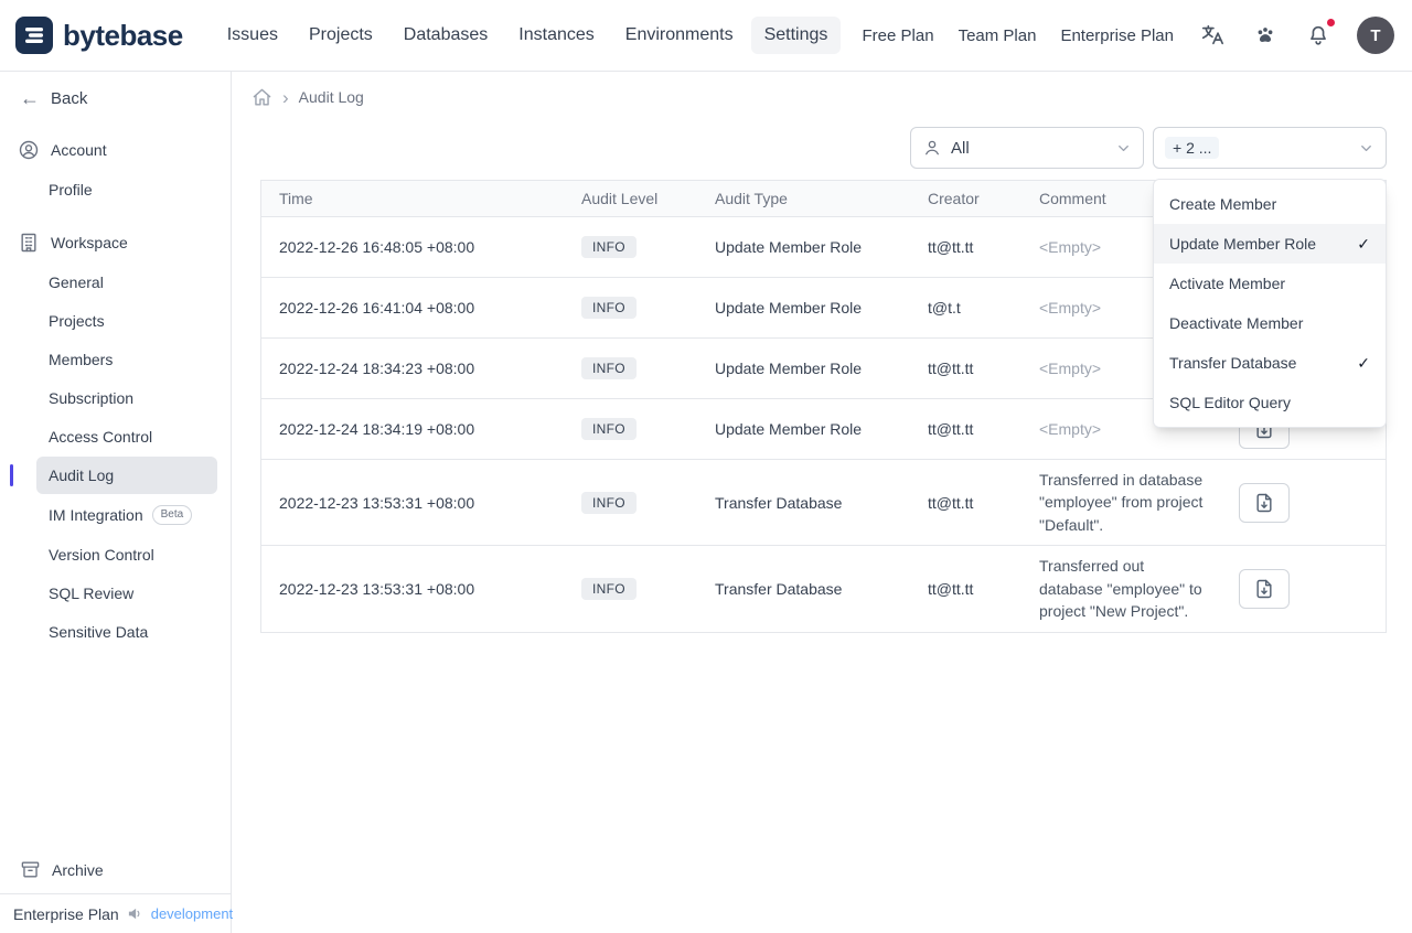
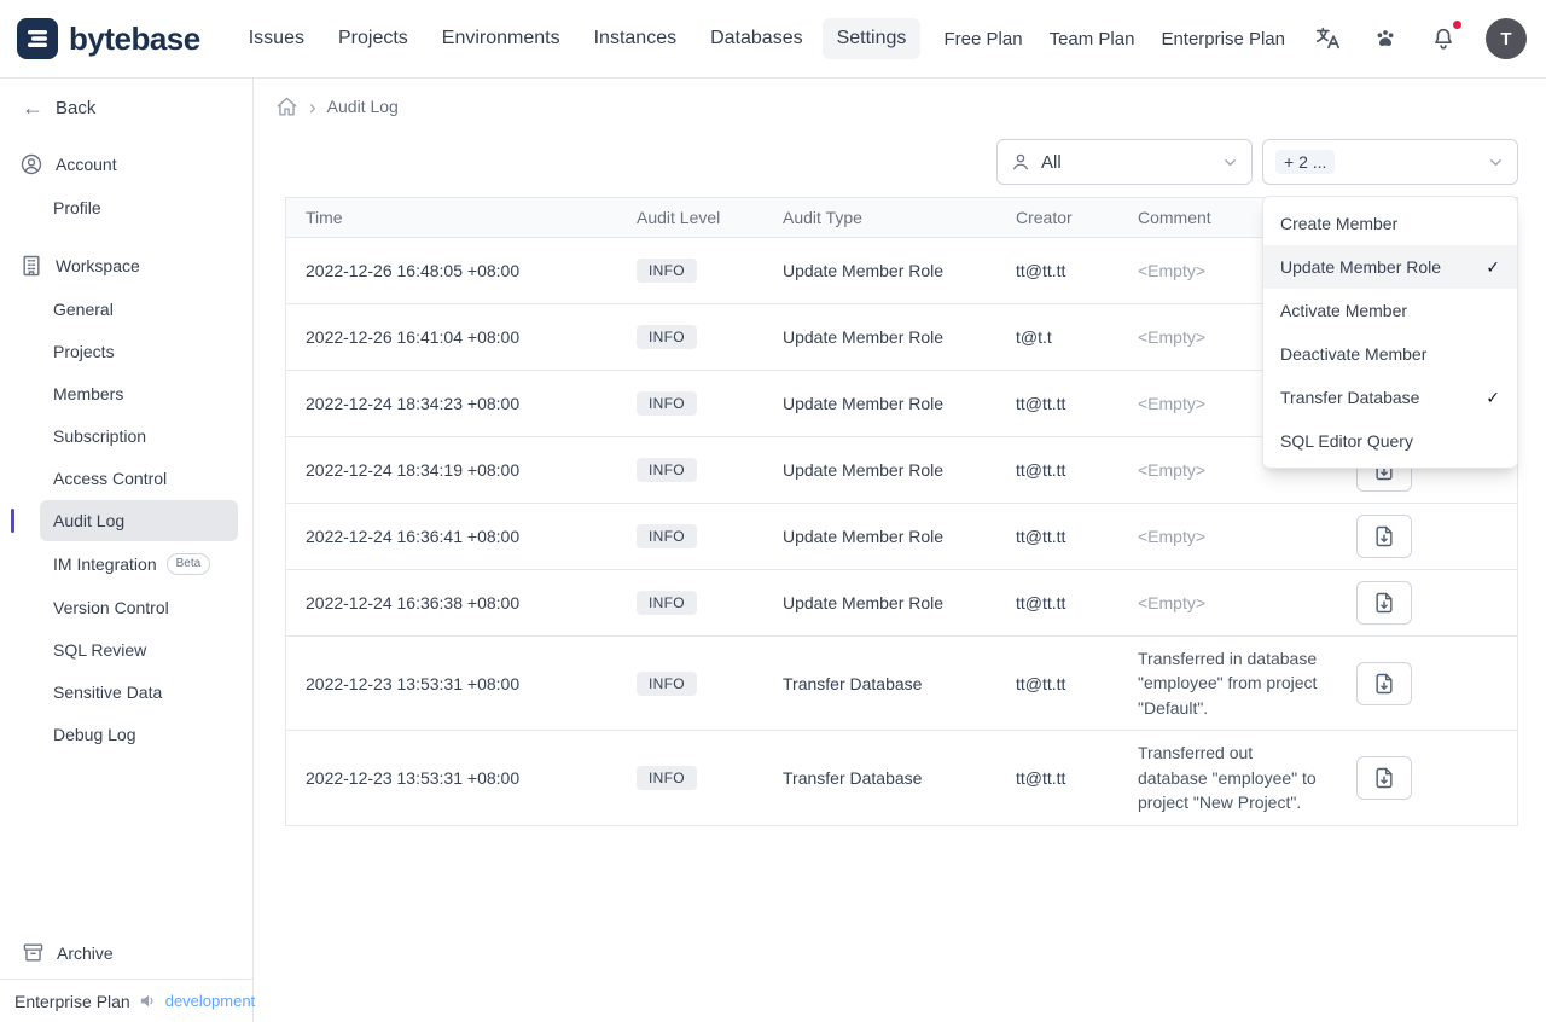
  bytebase
  Issues
  Projects
- Databases
+ Environments
  Instances
- Environments
+ Databases
  Settings
  Free Plan
  Team Plan
  Enterprise Plan
  T
  ←
  Back
  Account
  Profile
  Workspace
  General
  Projects
  Members
  Subscription
  Access Control
  Audit Log
  IM Integration
  Beta
  Version Control
  SQL Review
  Sensitive Data
+ Debug Log
  Archive
  Enterprise Plan
  development
  ›
  Audit Log
  All
  + 2 ...
  Time	Audit Level	Audit Type	Creator	Comment
  2022-12-26 16:48:05 +08:00	INFO	Update Member Role	tt@tt.tt	<Empty>
  2022-12-26 16:41:04 +08:00	INFO	Update Member Role	t@t.t	<Empty>
  2022-12-24 18:34:23 +08:00	INFO	Update Member Role	tt@tt.tt	<Empty>
  2022-12-24 18:34:19 +08:00	INFO	Update Member Role	tt@tt.tt	<Empty>
+ 2022-12-24 16:36:41 +08:00	INFO	Update Member Role	tt@tt.tt	<Empty>
+ 2022-12-24 16:36:38 +08:00	INFO	Update Member Role	tt@tt.tt	<Empty>
  2022-12-23 13:53:31 +08:00	INFO	Transfer Database	tt@tt.tt	Transferred in database "employee" from project "Default".
  2022-12-23 13:53:31 +08:00	INFO	Transfer Database	tt@tt.tt	Transferred out database "employee" to project "New Project".
  Create Member
  Update Member Role
  ✓
  Activate Member
  Deactivate Member
  Transfer Database
  ✓
  SQL Editor Query
